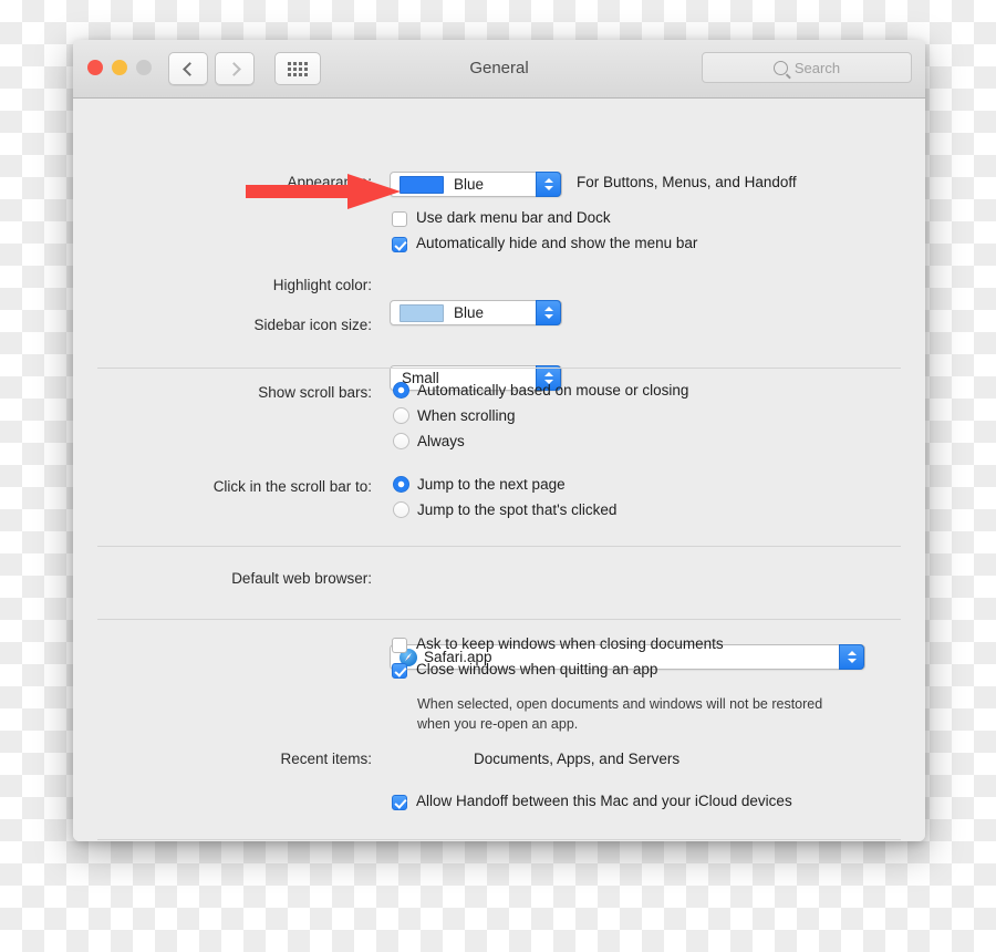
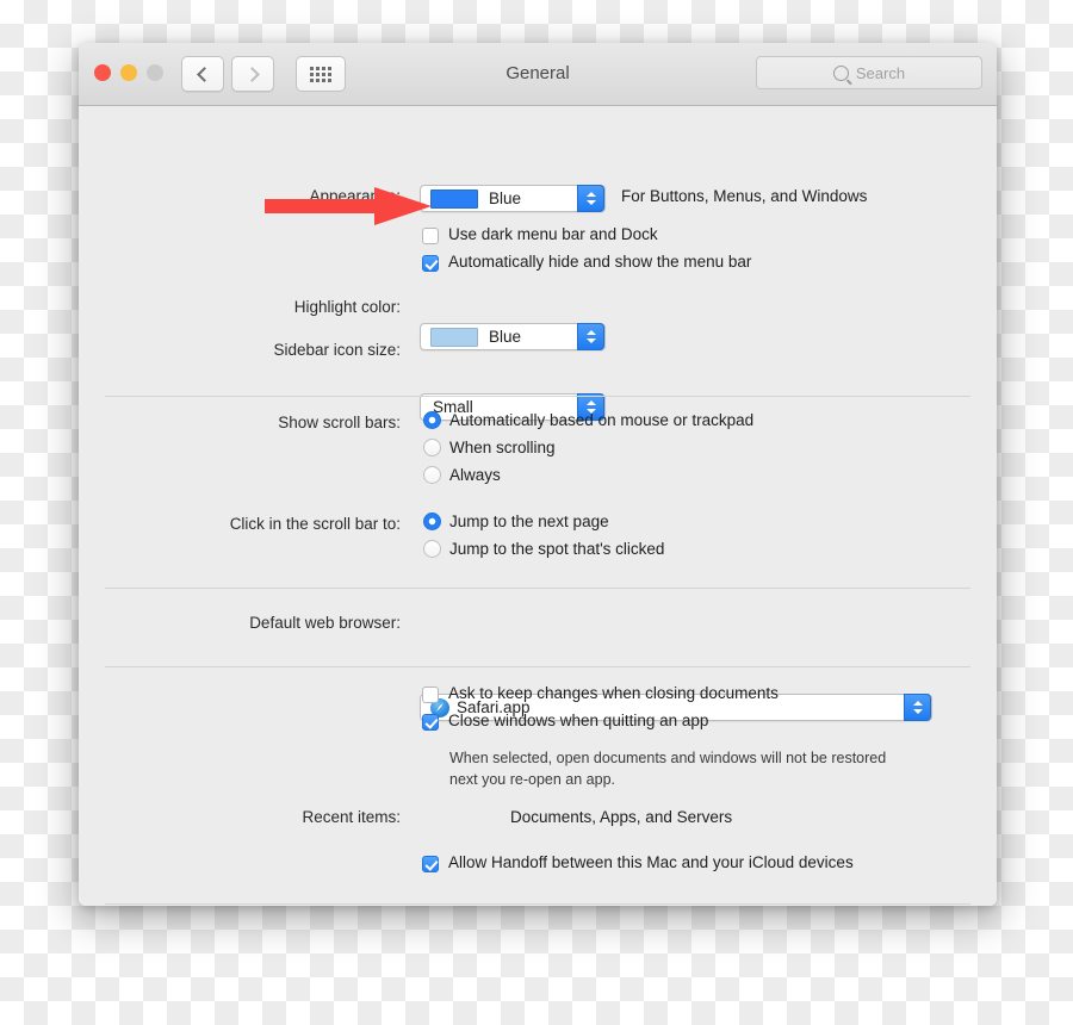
  General
  Search
  Blue
- For Buttons, Menus, and Handoff
+ For Buttons, Menus, and Windows
  Use dark menu bar and Dock
  Automatically hide and show the menu bar
  Highlight color:
  Blue
  Sidebar icon size:
  Small
  Show scroll bars:
- Automatically based on mouse or closing
+ Automatically based on mouse or trackpad
  When scrolling
  Always
  Click in the scroll bar to:
  Jump to the next page
  Jump to the spot that's clicked
  Default web browser:
  Safari.app
- Ask to keep windows when closing documents
+ Ask to keep changes when closing documents
  Close windows when quitting an app
  When selected, open documents and windows will not be restored
- when you re-open an app.
+ next you re-open an app.
  Recent items:
  Documents, Apps, and Servers
  Allow Handoff between this Mac and your iCloud devices
